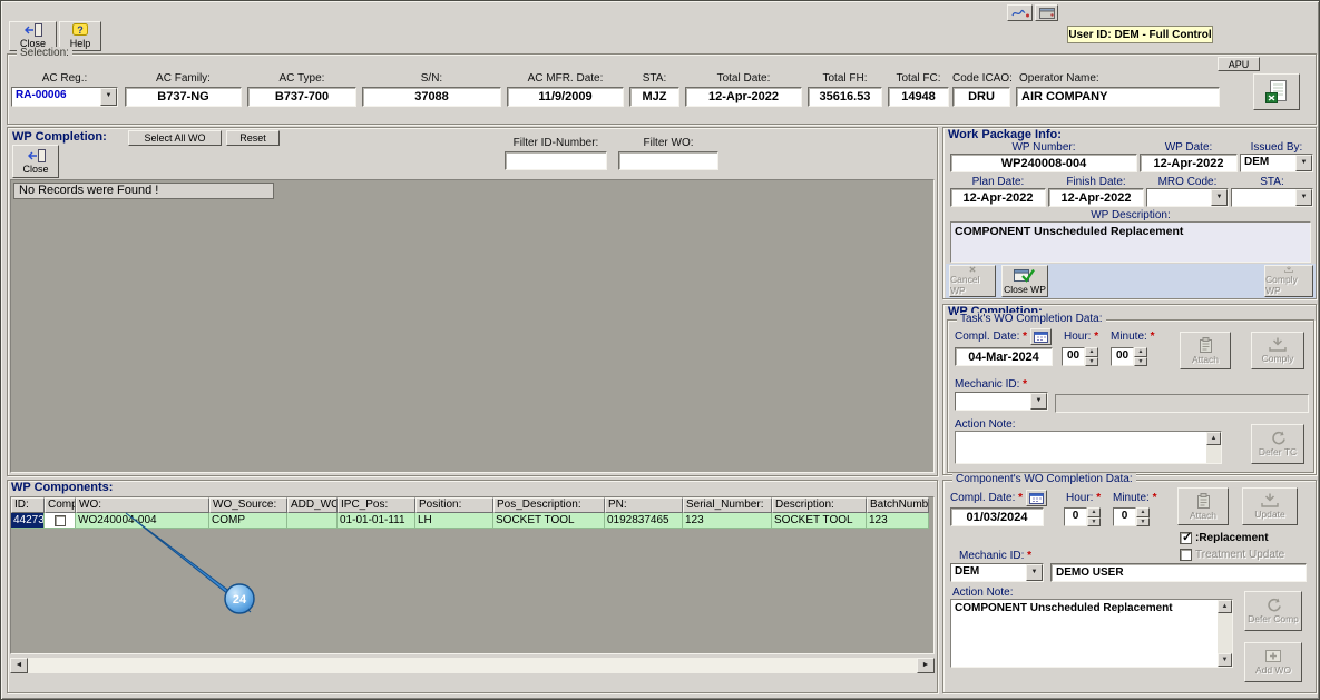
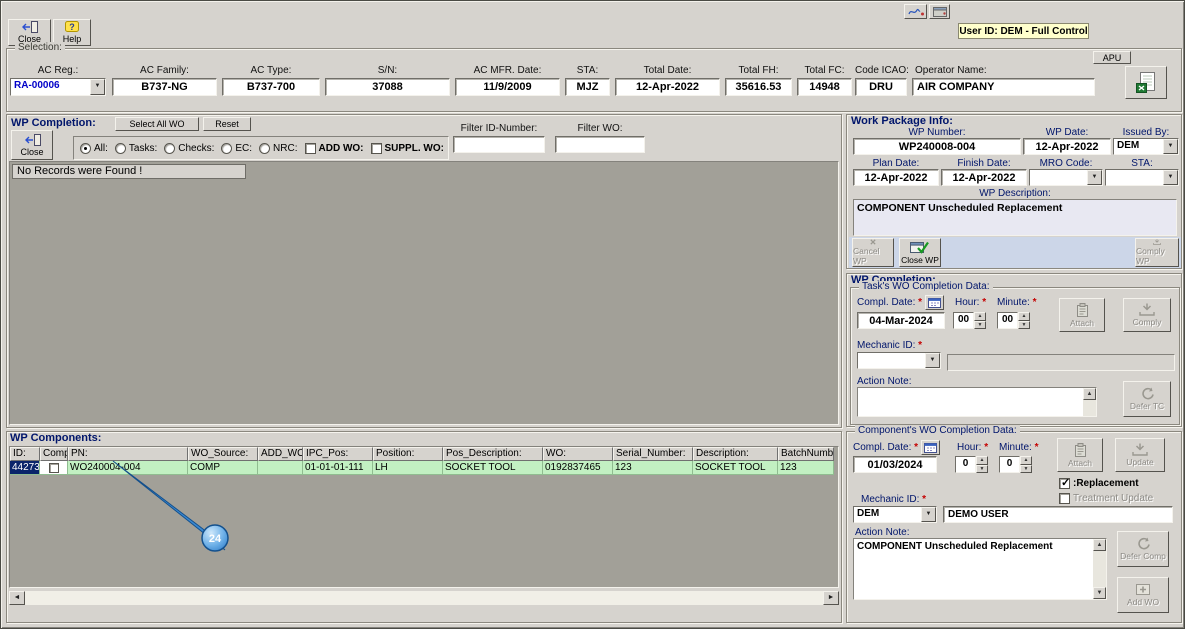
  Close
  ?
  Help
  User ID: DEM - Full Control
  Selection:
  AC Reg.:
  RA-00006
  AC Family:
  B737-NG
  AC Type:
  B737-700
  S/N:
  37088
  AC MFR. Date:
  11/9/2009
  STA:
  MJZ
  Total Date:
  12-Apr-2022
  Total FH:
  35616.53
  Total FC:
  14948
  Code ICAO:
  DRU
  Operator Name:
  AIR COMPANY
  APU
  WP Completion:
  Select All WO
  Reset
  Close
+ All:
+ Tasks:
+ Checks:
+ EC:
+ NRC:
+ ADD WO:
+ SUPPL. WO:
  Filter ID-Number:
  Filter WO:
  No Records were Found !
  Work Package Info:
  WP Number:
  WP240008-004
  WP Date:
  12-Apr-2022
  Issued By:
  DEM
  Plan Date:
  12-Apr-2022
  Finish Date:
  12-Apr-2022
  MRO Code:
  STA:
  WP Description:
  COMPONENT Unscheduled Replacement
  Cancel WP
  Close WP
  Comply WP
  WP Completion:
  Task's WO Completion Data:
  Compl. Date: *
  Hour: *
  Minute: *
  04-Mar-2024
  00
  00
  Attach
  Comply
  Mechanic ID: *
  Action Note:
  Defer TC
  Component's WO Completion Data:
  Compl. Date: *
  Hour: *
  Minute: *
  01/03/2024
  0
  0
  Attach
  Update
  :Replacement
  Treatment Update
  Mechanic ID: *
  DEM
  DEMO USER
  Action Note:
  COMPONENT Unscheduled Replacement
  Defer Comp
  Add WO
  WP Components:
  ID:
- WO:
+ PN:
  WO_Source:
  ADD_WO
  IPC_Pos:
  Position:
  Pos_Description:
- PN:
+ WO:
  Serial_Number:
  Description:
  BatchNumb
  44273
  WO240004004
  COMP
  01-01-01-111
  LH
  SOCKET TOOL
  0192837465
  123
  SOCKET TOOL
  123
  24
